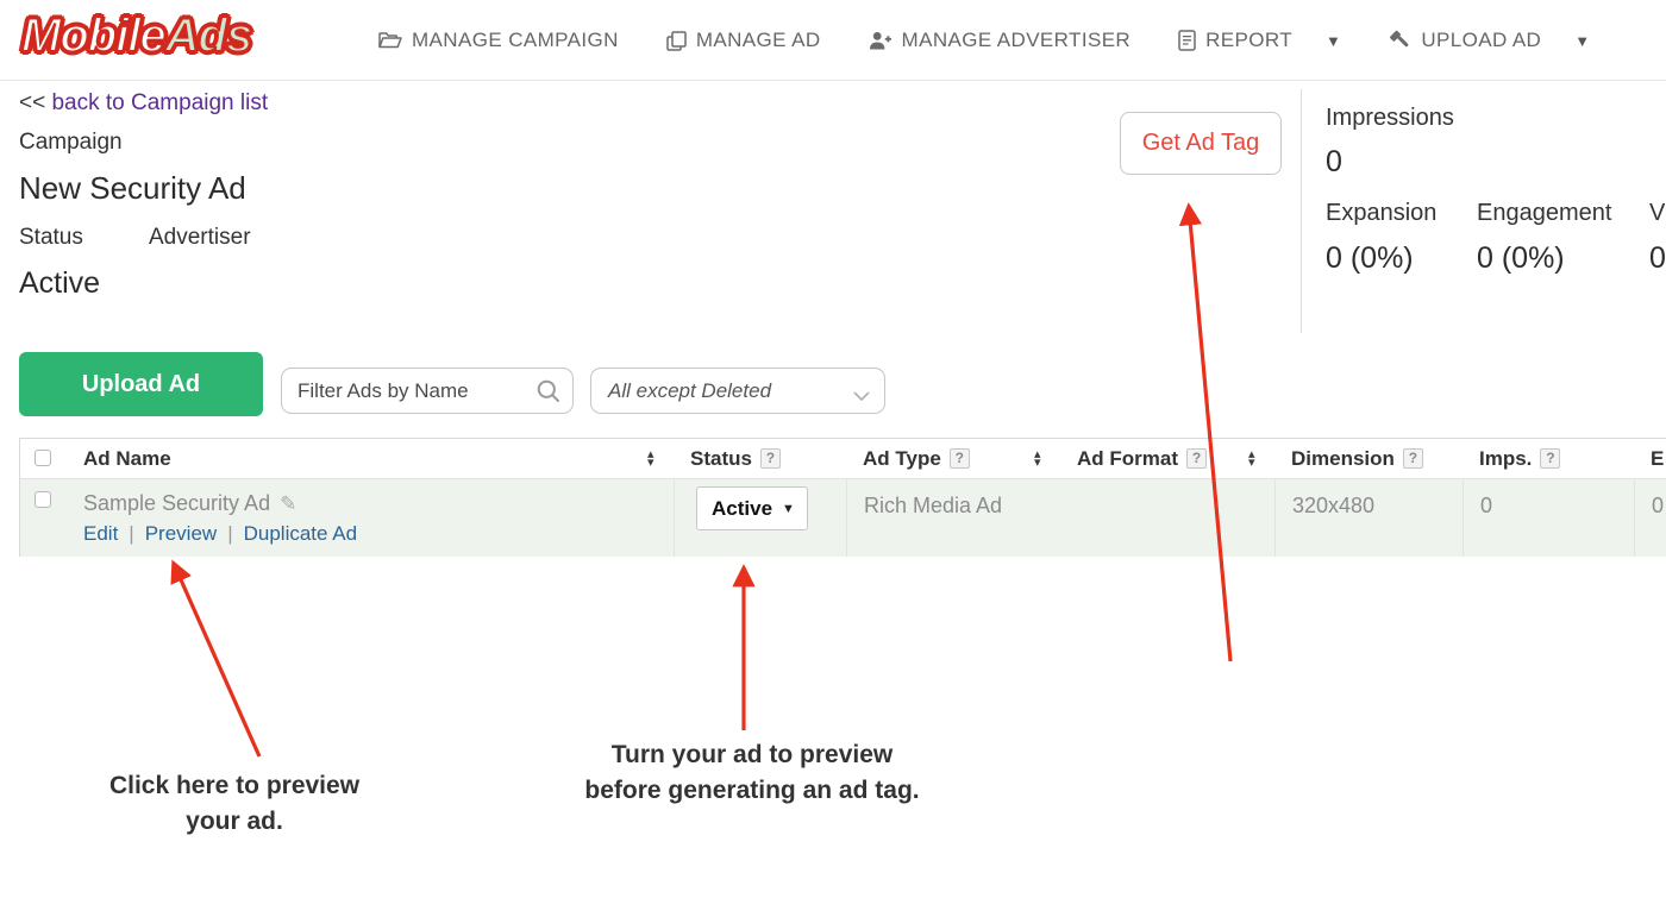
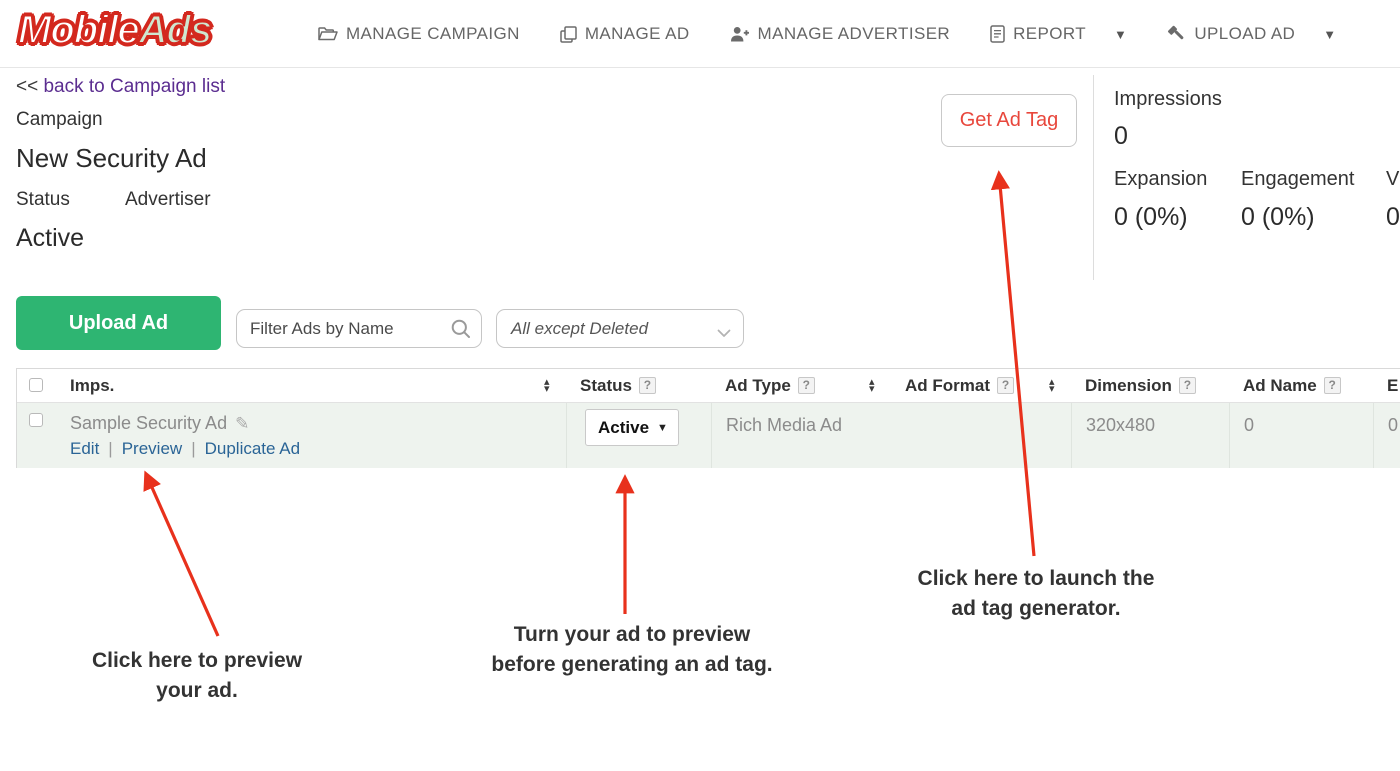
  MobileAds
  MANAGE CAMPAIGN
  MANAGE AD
  MANAGE ADVERTISER
  REPORT
  ▼
  UPLOAD AD
  ▼
  << back to Campaign list
  Campaign
  New Security Ad
  Status
  Advertiser
  Active
  Get Ad Tag
  Impressions
  0
  Expansion
  0 (0%)
  Engagement
  0 (0%)
  V
  0
  Upload Ad
  Filter Ads by Name
  All except Deleted
- Ad Name
+ Imps.
  ▴
  ▾
  Status
  ?
  Ad Type
  ?
  ▴
  ▾
  Ad Format
  ?
  ▴
  ▾
  Dimension
  ?
- Imps.
+ Ad Name
  ?
  E
  Sample Security Ad ✎
  Edit | Preview | Duplicate Ad
  Active
  ▼
  Rich Media Ad
  320x480
  0
  0
  Click here to preview
  your ad.
  Turn your ad to preview
  before generating an ad tag.
+ Click here to launch the
+ ad tag generator.
